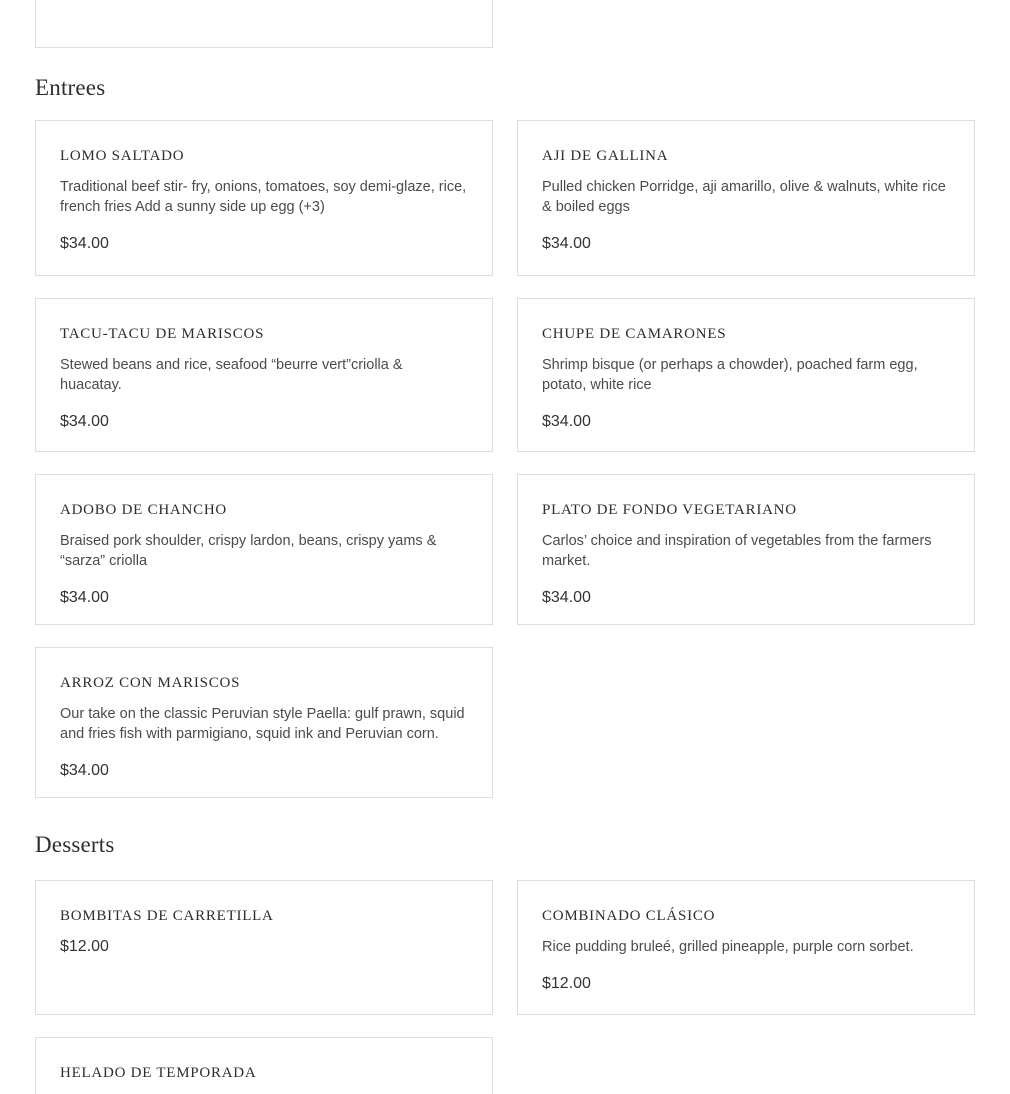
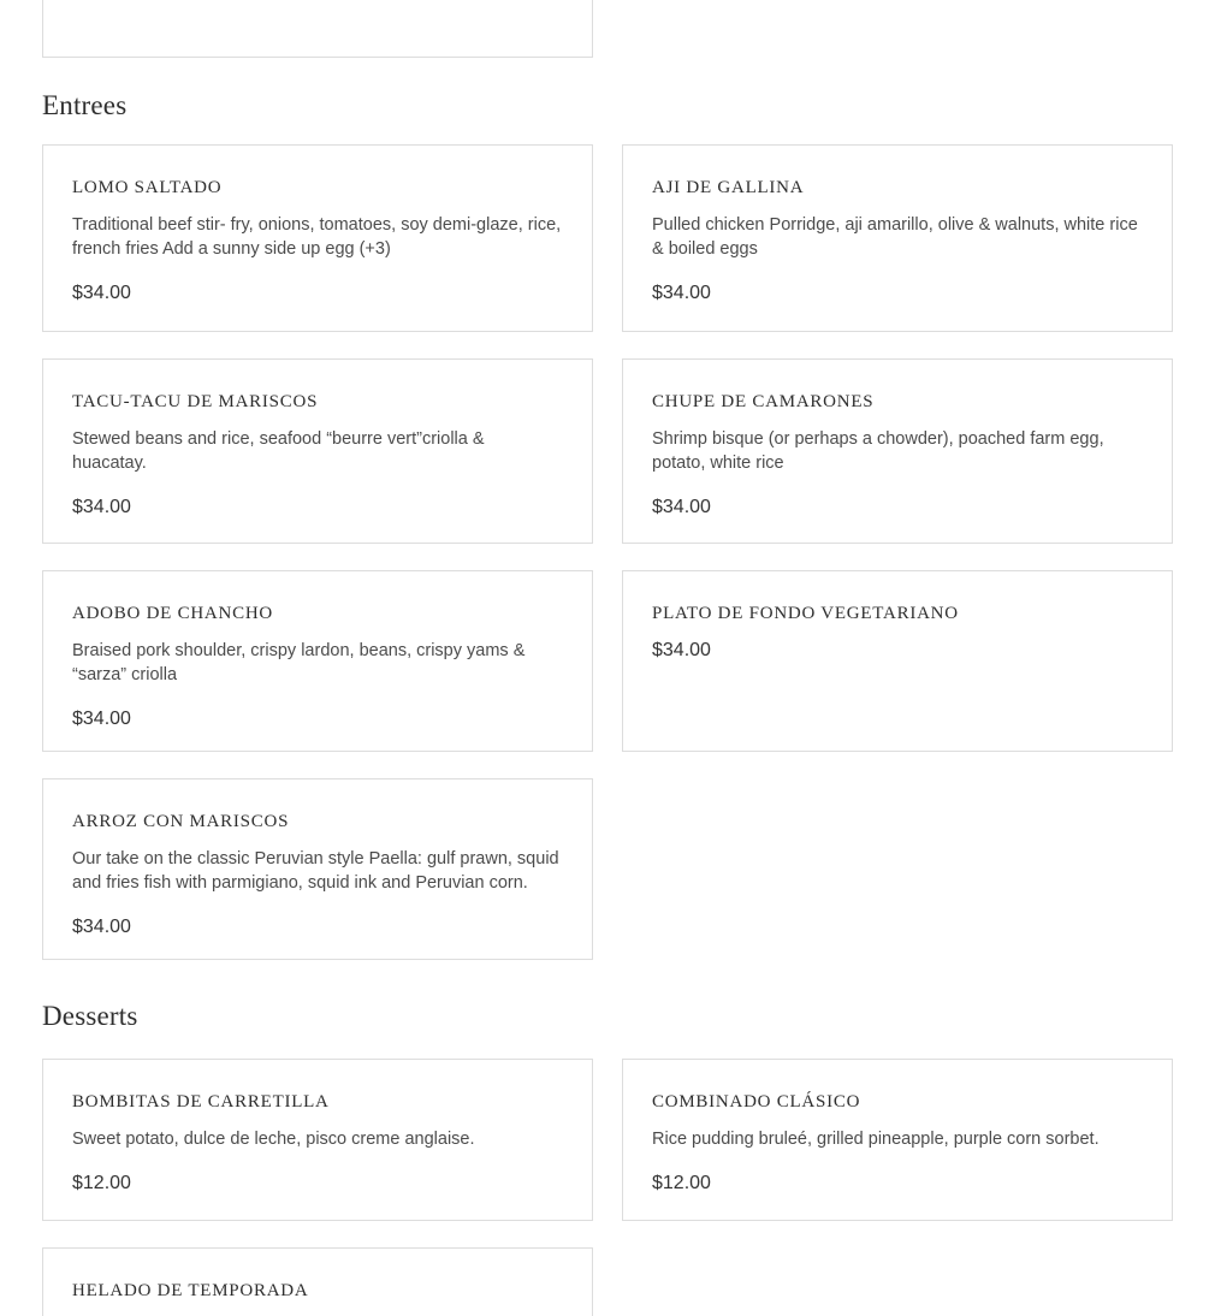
  Entrees
  LOMO SALTADO
  Traditional beef stir- fry, onions, tomatoes, soy demi-glaze, rice, french fries Add a sunny side up egg (+3)
  $34.00
  AJI DE GALLINA
  Pulled chicken Porridge, aji amarillo, olive & walnuts, white rice & boiled eggs
  $34.00
  TACU-TACU DE MARISCOS
  Stewed beans and rice, seafood “beurre vert”criolla & huacatay.
  $34.00
  CHUPE DE CAMARONES
  Shrimp bisque (or perhaps a chowder), poached farm egg, potato, white rice
  $34.00
  ADOBO DE CHANCHO
  Braised pork shoulder, crispy lardon, beans, crispy yams & “sarza” criolla
  $34.00
  PLATO DE FONDO VEGETARIANO
- Carlos’ choice and inspiration of vegetables from the farmers market.
  $34.00
  ARROZ CON MARISCOS
  Our take on the classic Peruvian style Paella: gulf prawn, squid and fries fish with parmigiano, squid ink and Peruvian corn.
  $34.00
  Desserts
  BOMBITAS DE CARRETILLA
+ Sweet potato, dulce de leche, pisco creme anglaise.
  $12.00
  COMBINADO CLÁSICO
  Rice pudding bruleé, grilled pineapple, purple corn sorbet.
  $12.00
  HELADO DE TEMPORADA
